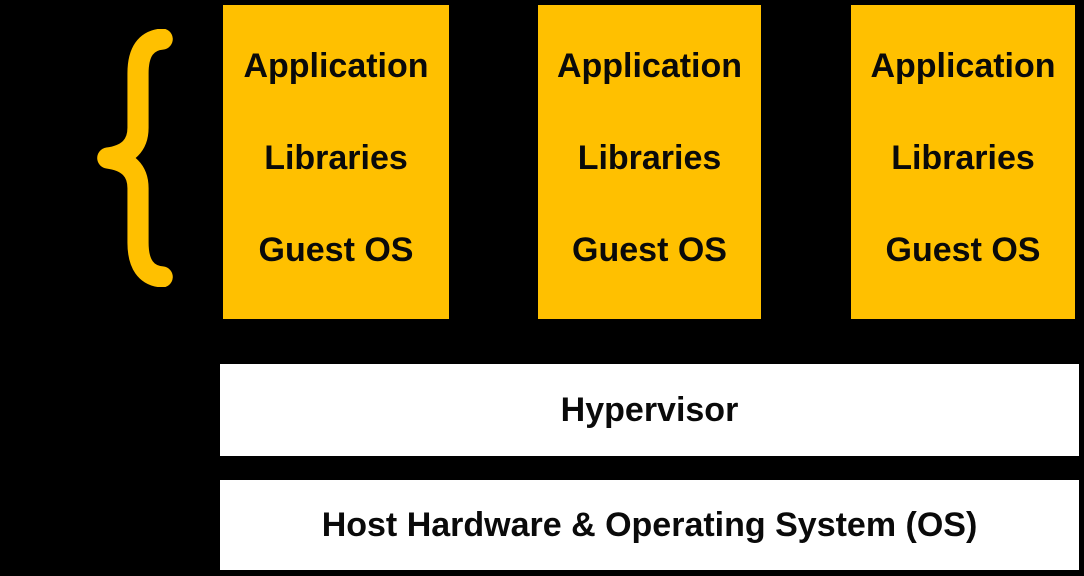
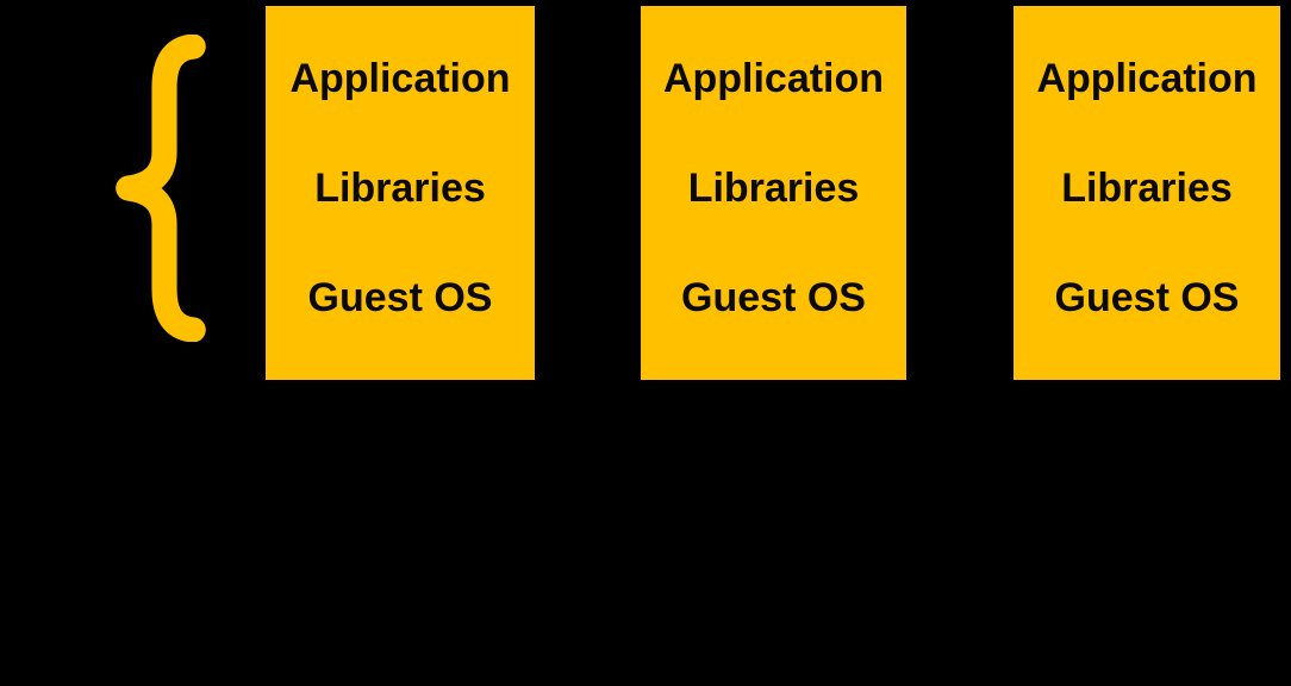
  Application
  Libraries
  Guest OS
  Application
  Libraries
  Guest OS
  Application
  Libraries
  Guest OS
- Hypervisor
- Host Hardware & Operating System (OS)
